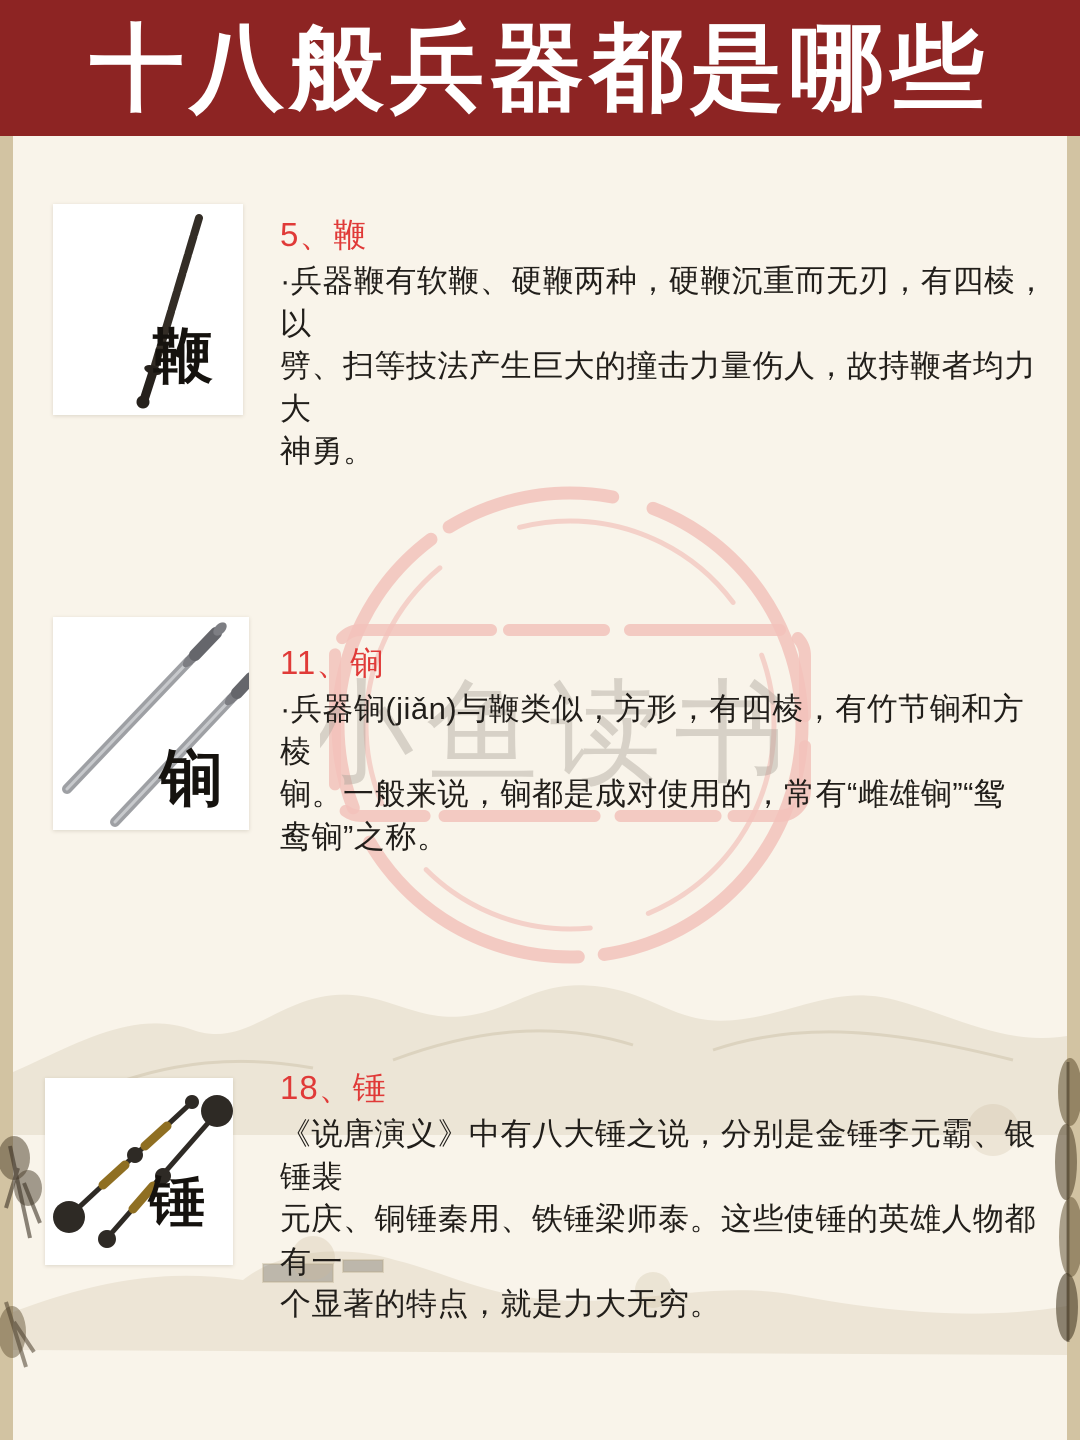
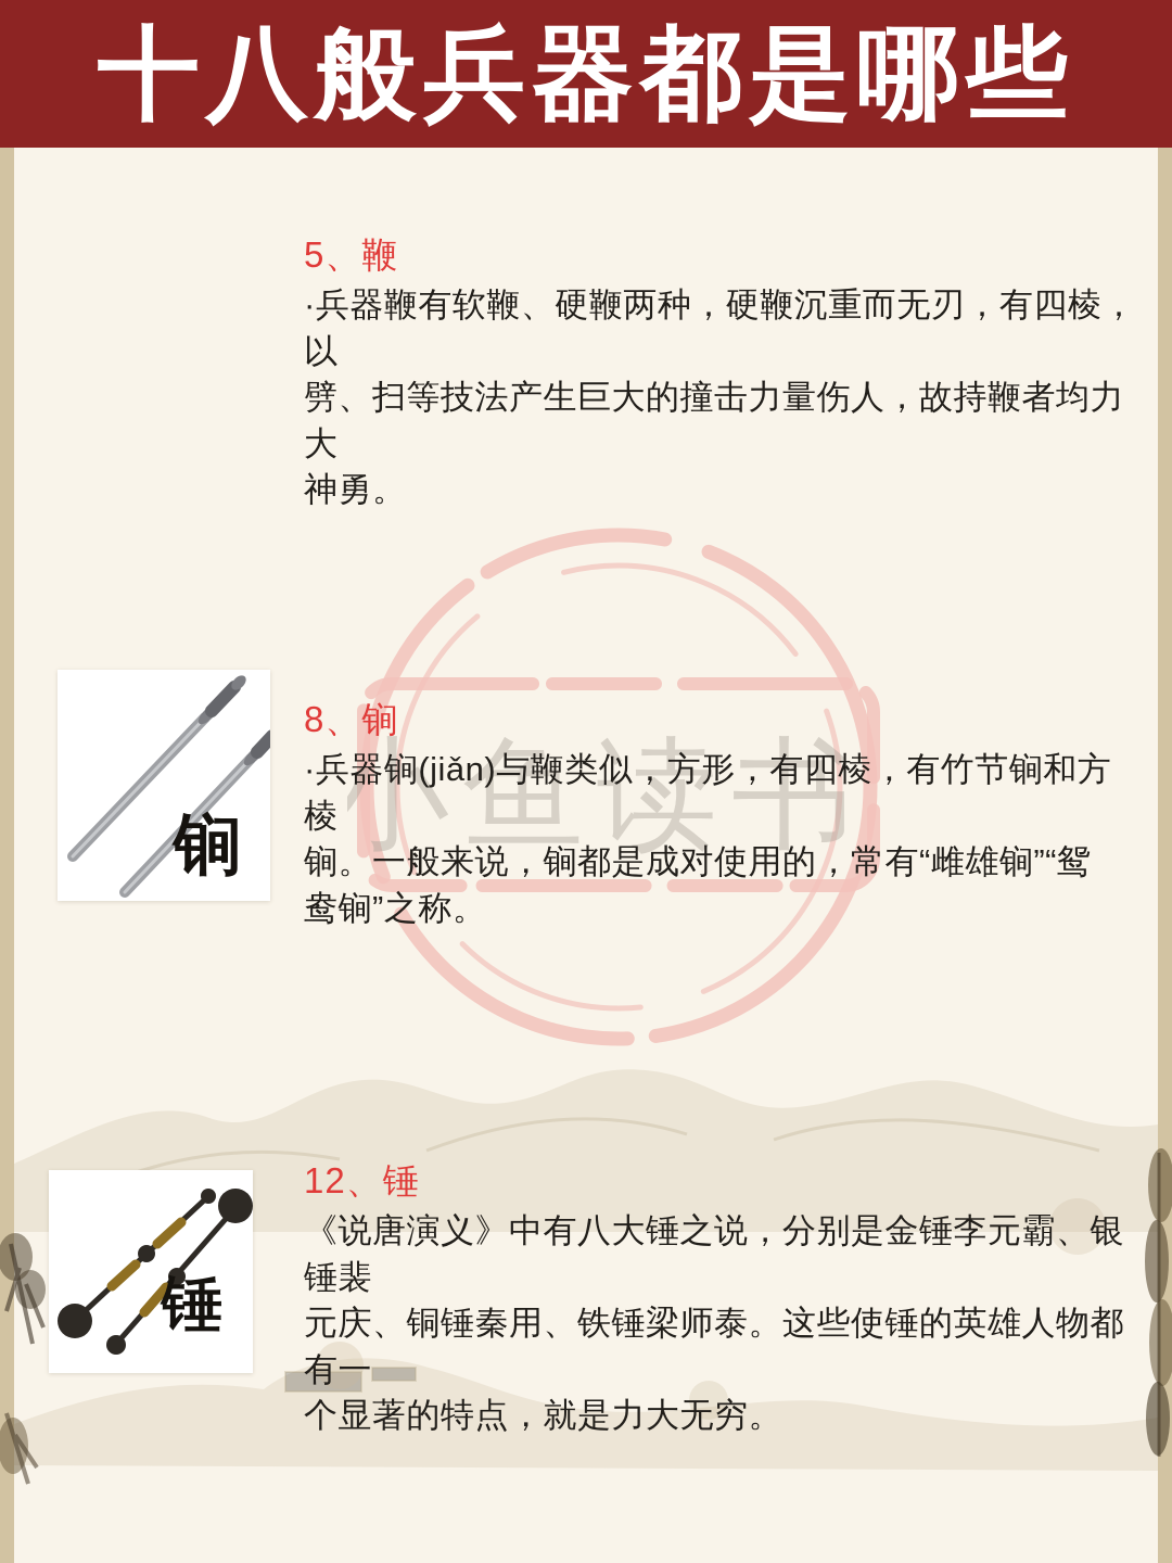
  十八般兵器都是哪些
  小鱼读书
- 鞭
  5、鞭
  ·兵器鞭有软鞭、硬鞭两种，硬鞭沉重而无刃，有四棱，以
  劈、扫等技法产生巨大的撞击力量伤人，故持鞭者均力大
  神勇。
  锏
- 11、锏
+ 8、锏
  ·兵器锏(jiǎn)与鞭类似，方形，有四棱，有竹节锏和方棱
  锏。一般来说，锏都是成对使用的，常有“雌雄锏”“鸳
  鸯锏”之称。
  锤
- 18、锤
+ 12、锤
  《说唐演义》中有八大锤之说，分别是金锤李元霸、银锤裴
  元庆、铜锤秦用、铁锤梁师泰。这些使锤的英雄人物都有一
  个显著的特点，就是力大无穷。
